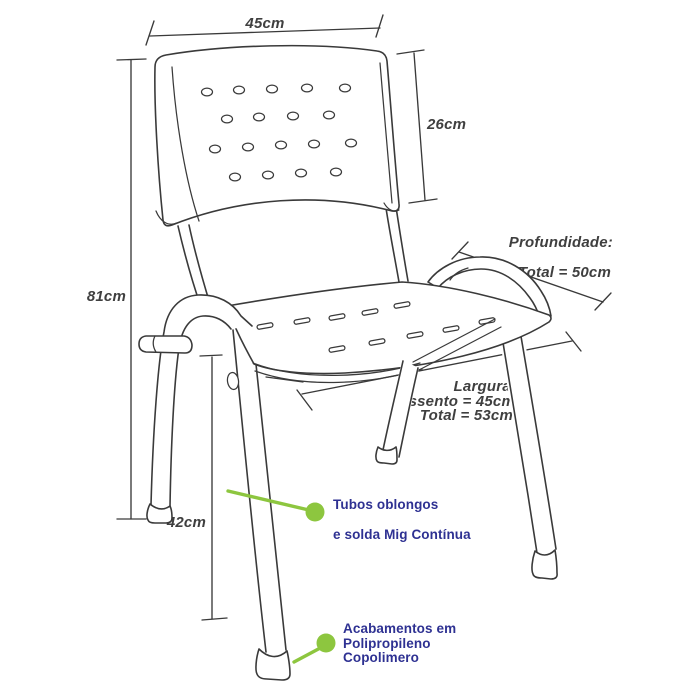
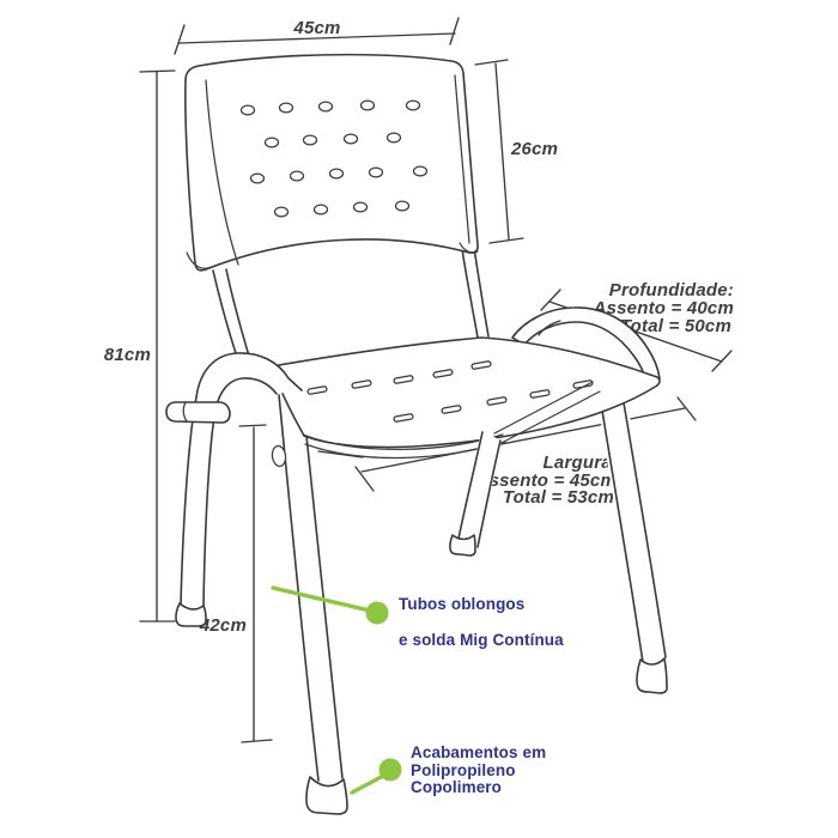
  45cm
  26cm
  81cm
  42cm
  Profundidade:
+ Assento = 40cm
  otal = 50cm
  Largura
  ssento = 45cm
  Total = 53cm
  Tubos oblongos
  e solda Mig Contínua
  Acabamentos em
  Polipropileno
  Copolimero
